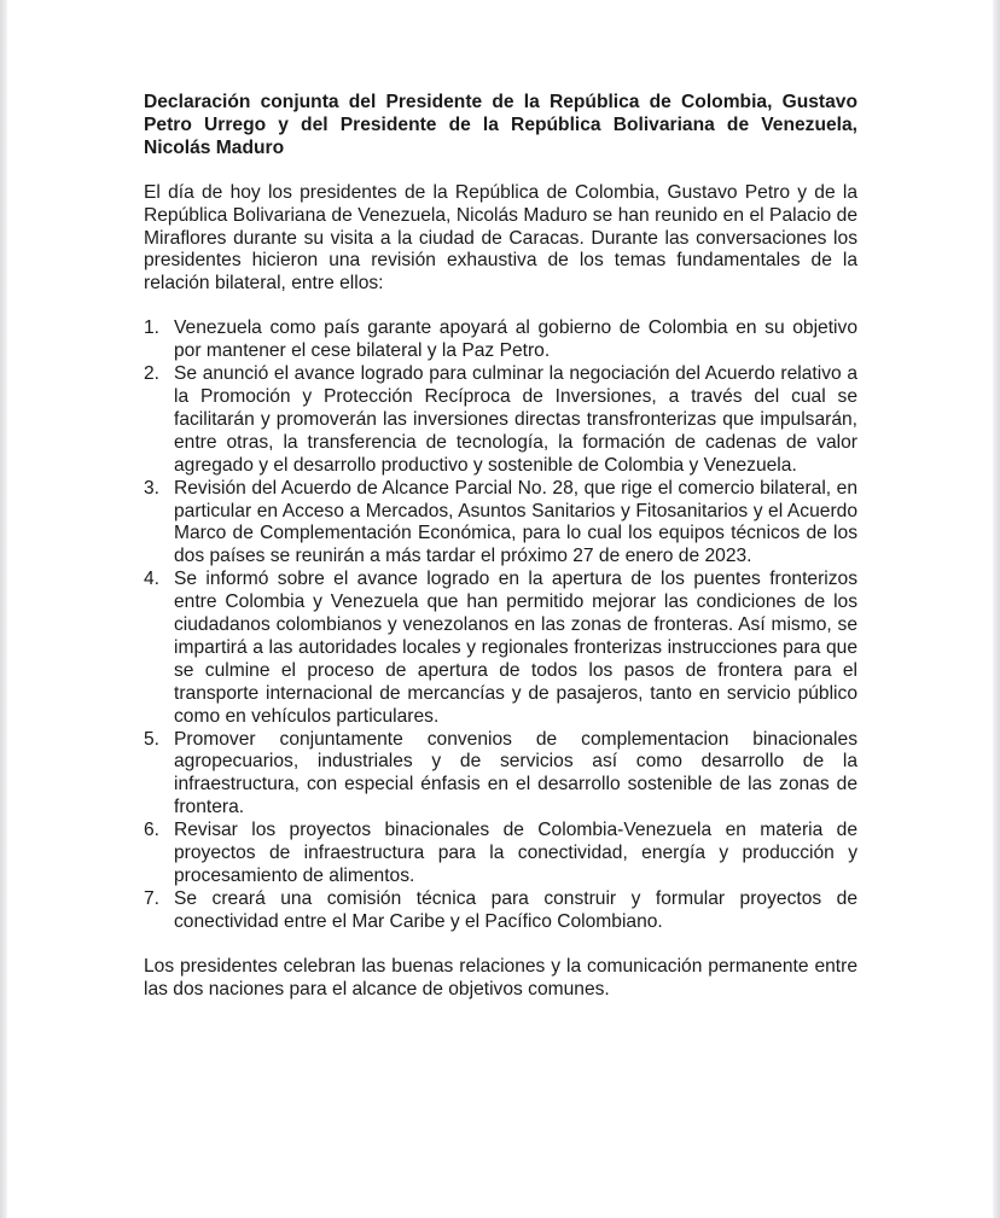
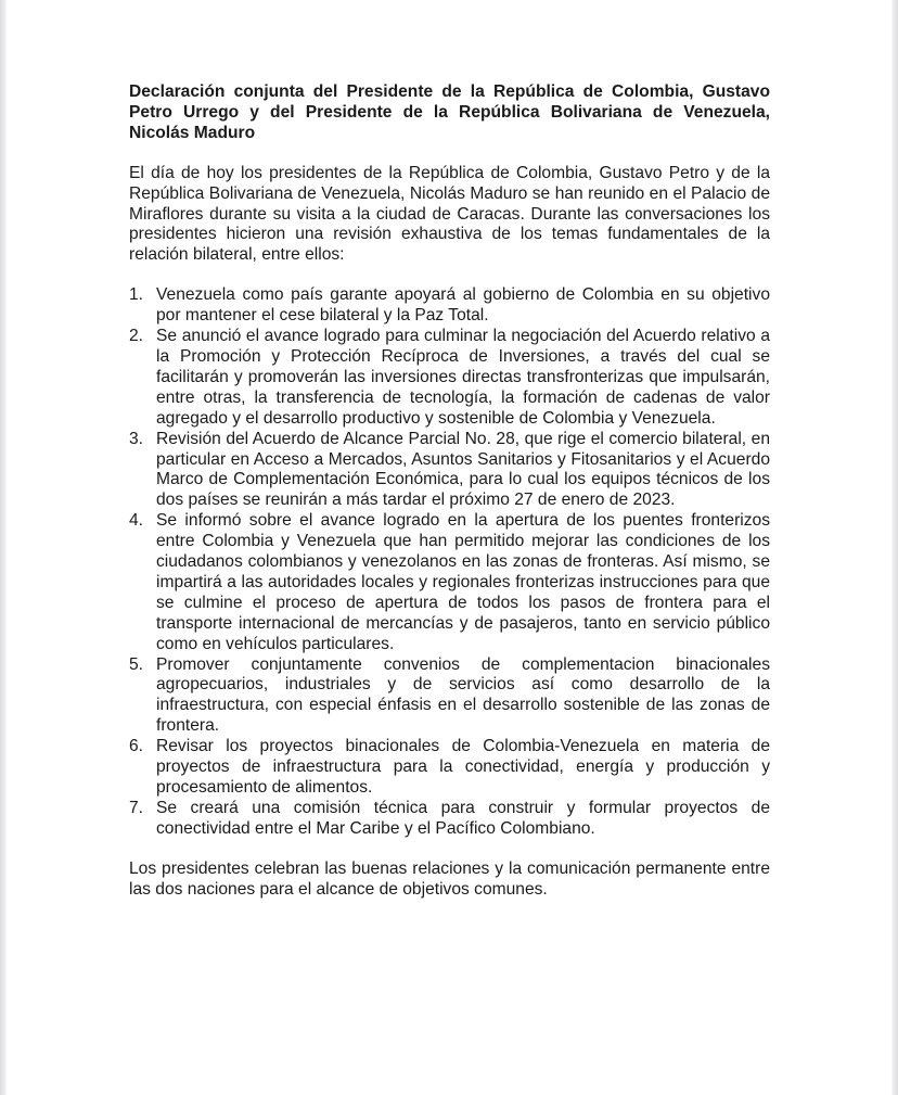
  Declaración conjunta del Presidente de la República de Colombia, Gustavo Petro Urrego y del Presidente de la República Bolivariana de Venezuela, Nicolás Maduro
  El día de hoy los presidentes de la República de Colombia, Gustavo Petro y de la República Bolivariana de Venezuela, Nicolás Maduro se han reunido en el Palacio de Miraflores durante su visita a la ciudad de Caracas. Durante las conversaciones los presidentes hicieron una revisión exhaustiva de los temas fundamentales de la relación bilateral, entre ellos:
  1.
- Venezuela como país garante apoyará al gobierno de Colombia en su objetivo por mantener el cese bilateral y la Paz Petro.
+ Venezuela como país garante apoyará al gobierno de Colombia en su objetivo por mantener el cese bilateral y la Paz Total.
  2.
  Se anunció el avance logrado para culminar la negociación del Acuerdo relativo a la Promoción y Protección Recíproca de Inversiones, a través del cual se facilitarán y promoverán las inversiones directas transfronterizas que impulsarán, entre otras, la transferencia de tecnología, la formación de cadenas de valor agregado y el desarrollo productivo y sostenible de Colombia y Venezuela.
  3.
  Revisión del Acuerdo de Alcance Parcial No. 28, que rige el comercio bilateral, en particular en Acceso a Mercados, Asuntos Sanitarios y Fitosanitarios y el Acuerdo Marco de Complementación Económica, para lo cual los equipos técnicos de los dos países se reunirán a más tardar el próximo 27 de enero de 2023.
  4.
  Se informó sobre el avance logrado en la apertura de los puentes fronterizos entre Colombia y Venezuela que han permitido mejorar las condiciones de los ciudadanos colombianos y venezolanos en las zonas de fronteras. Así mismo, se impartirá a las autoridades locales y regionales fronterizas instrucciones para que se culmine el proceso de apertura de todos los pasos de frontera para el transporte internacional de mercancías y de pasajeros, tanto en servicio público como en vehículos particulares.
  5.
  Promover conjuntamente convenios de complementacion binacionales agropecuarios, industriales y de servicios así como desarrollo de la infraestructura, con especial énfasis en el desarrollo sostenible de las zonas de frontera.
  6.
  Revisar los proyectos binacionales de Colombia-Venezuela en materia de proyectos de infraestructura para la conectividad, energía y producción y procesamiento de alimentos.
  7.
  Se creará una comisión técnica para construir y formular proyectos de conectividad entre el Mar Caribe y el Pacífico Colombiano.
  Los presidentes celebran las buenas relaciones y la comunicación permanente entre las dos naciones para el alcance de objetivos comunes.
